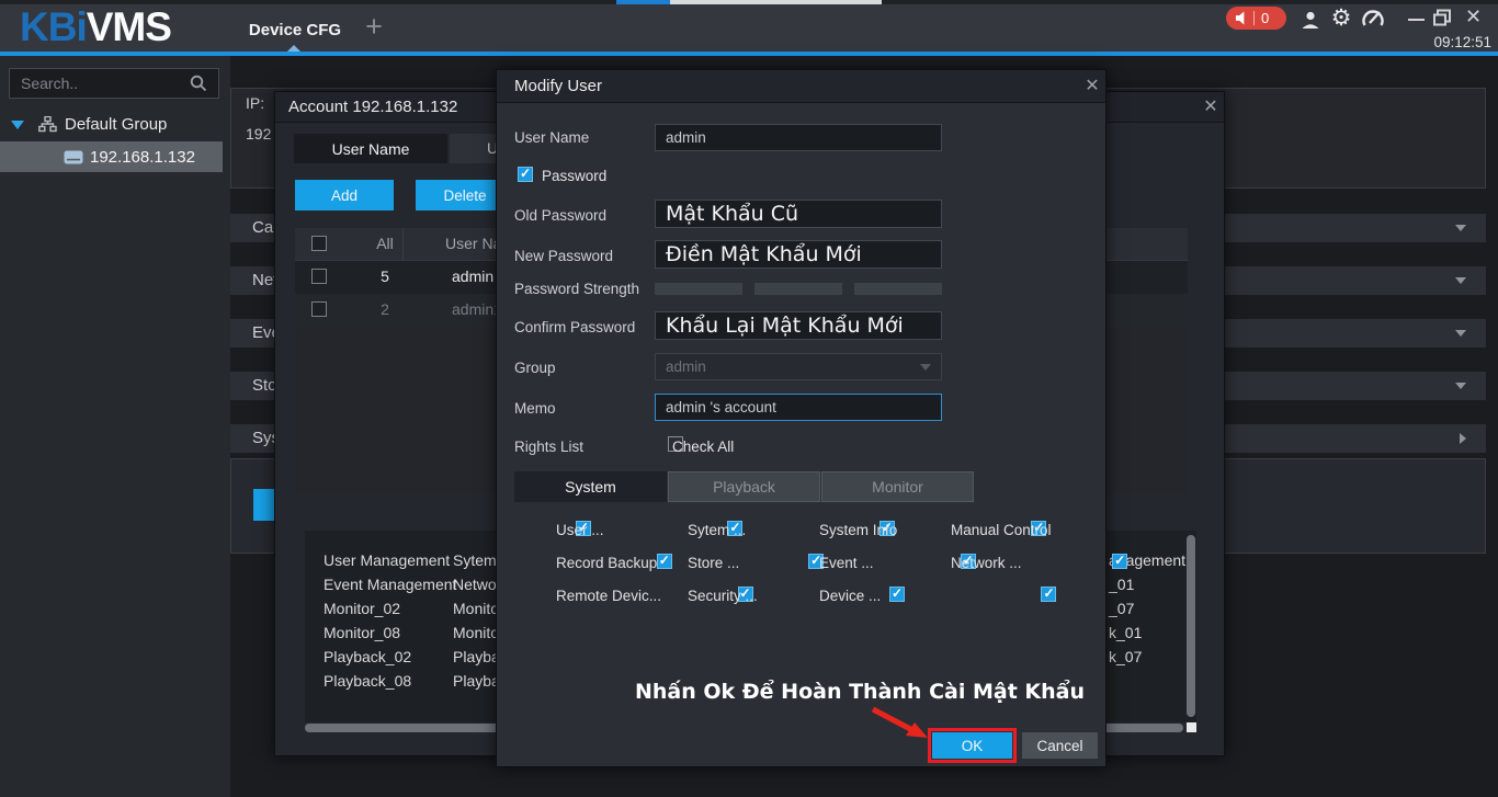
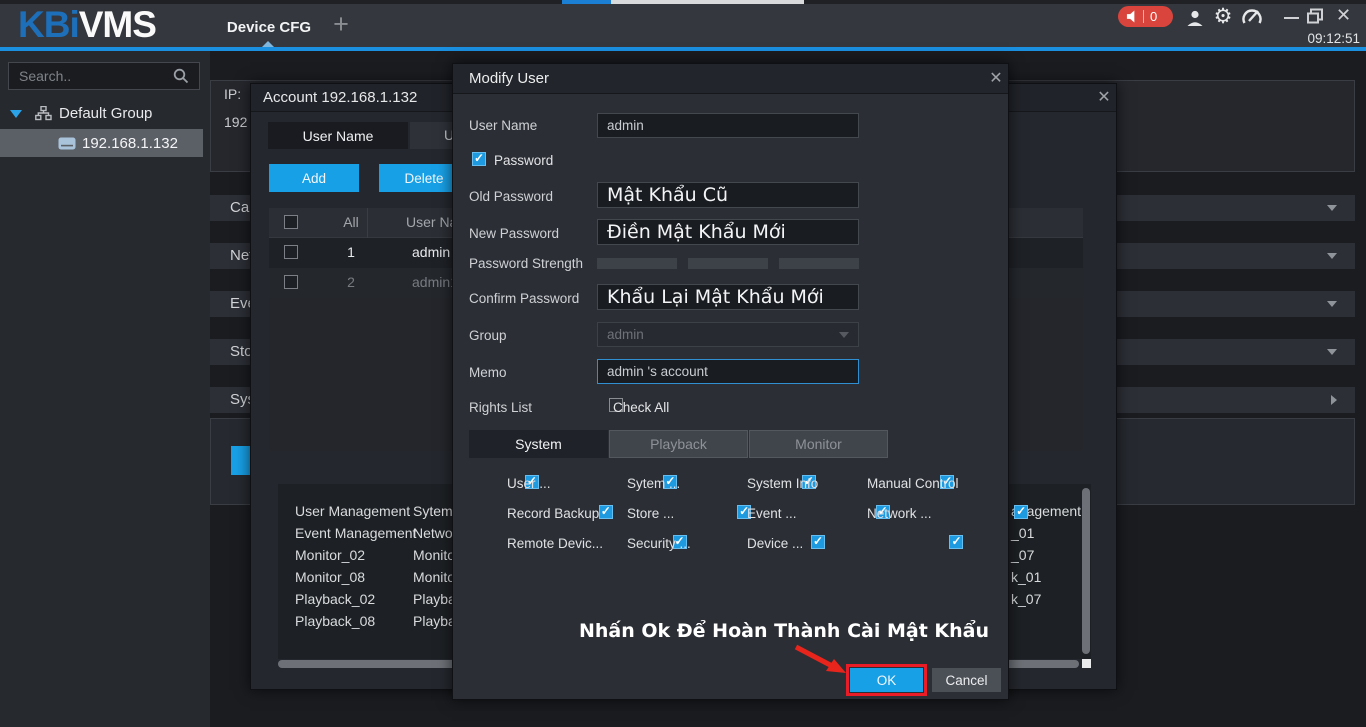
  KBi
  VMS
  Device CFG
  +
  0
  ⚙
  ✕
  09:12:51
  Search..
  Default Group
  192.168.1.132
  IP:
  192
  Account 192.168.1.132
  ✕
  User Name
  U
  Add
  Delete
  All
- 5
+ 1
  admin
  2
  admin
  User Management
  Event Management
  Monitor_02
  Monitor_08
  Playback_02
  Playback_08
  Sytem
  Netwo
  Monit
  Monit
  Playb
  Playb
  agement
  _01
  _07
  k_01
  k_07
  Modify User
  ✕
  User Name
  admin
  Password
  Old Password
  Mật Khẩu Cũ
  New Password
  Điền Mật Khẩu Mới
  Password Strength
  Confirm Password
  Khẩu Lại Mật Khẩu Mới
  Group
  admin
  Memo
  admin 's account
  Rights List
  Check All
  System
  Playback
  Monitor
  User ...
  Sytem ...
  System Info
  Manual Control
  Record Backup
  Store ...
  Event ...
  Network ...
  Remote Devic...
  Security ...
  Device ...
  Nhấn Ok Để Hoàn Thành Cài Mật Khẩu
  OK
  Cancel
